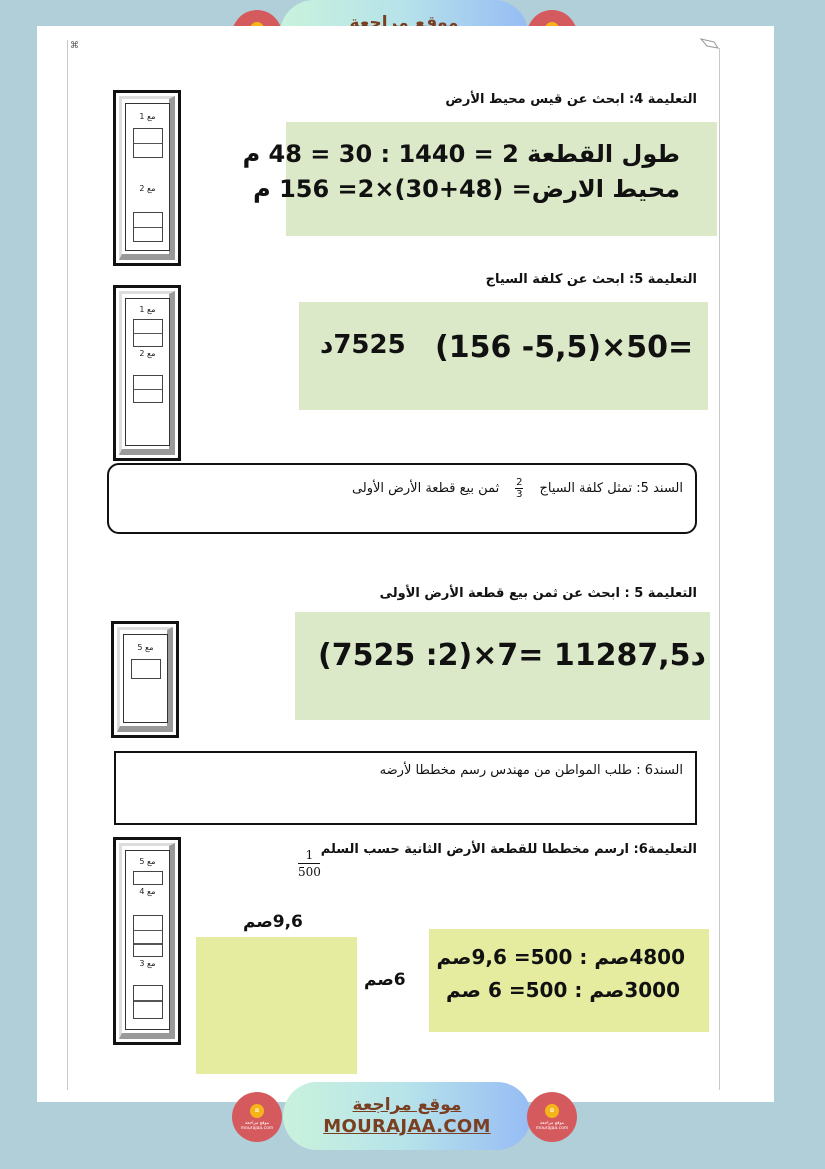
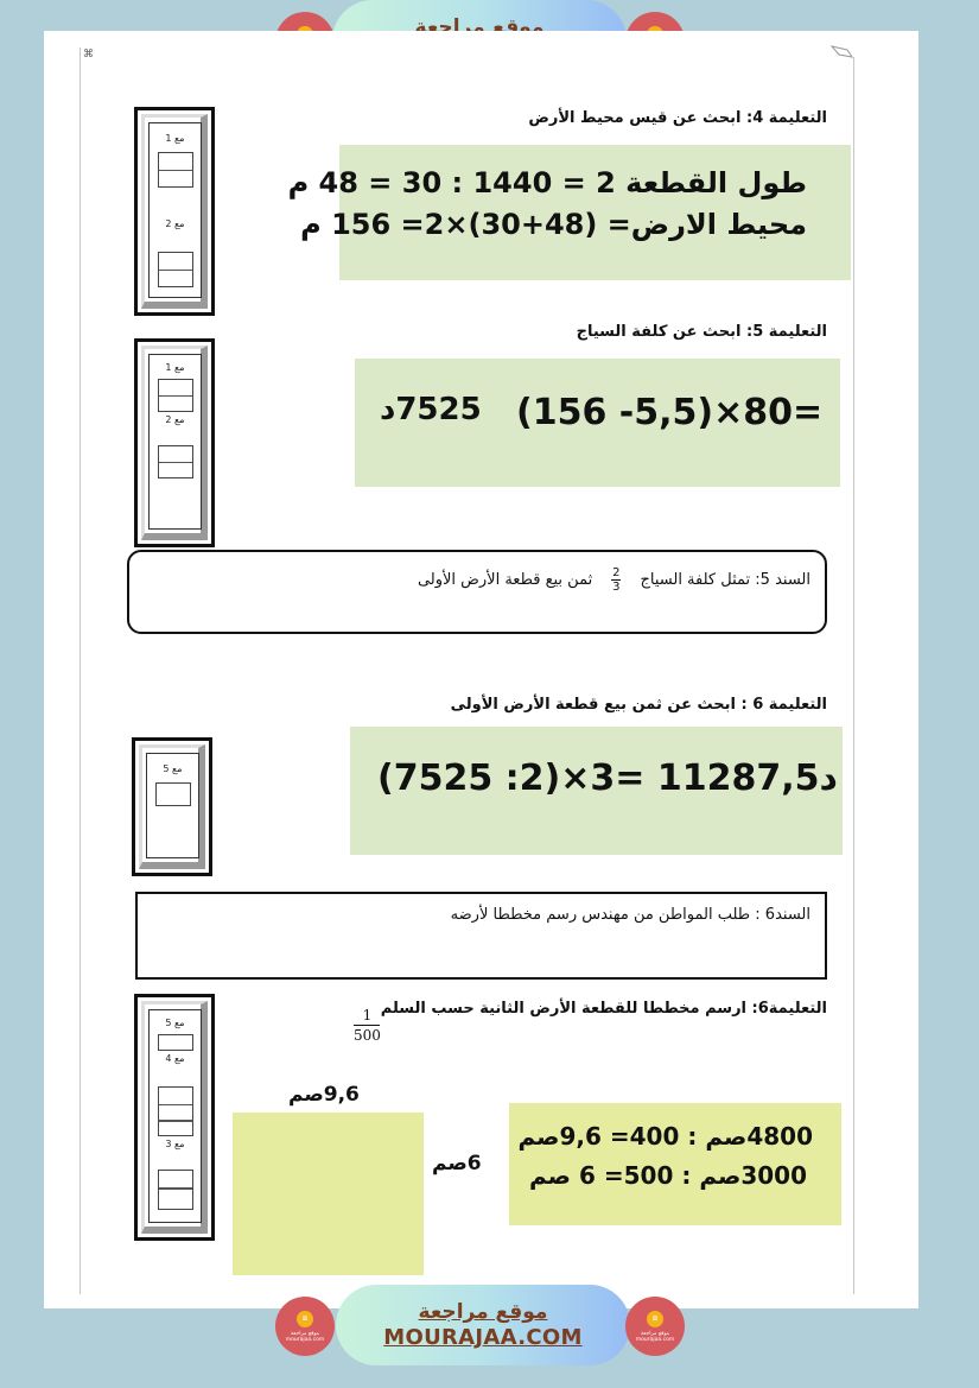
  موقع مراجعة
  ⌘
  مع 1
  مع 2
  التعليمة 4: ابحث عن قيس محيط الأرض
  طول القطعة 2 = 1440 : 30 = 48 م
  محيط الارض= (48+30)×2= 156 م
  مع 1
  مع 2
  التعليمة 5: ابحث عن كلفة السياج
- (156 -5,5)×50=
+ (156 -5,5)×80=
  7525د
  السند 5: تمثل كلفة السياج
  2
  3
  ثمن بيع قطعة الأرض الأولى
- التعليمة 5 : ابحث عن ثمن بيع قطعة الأرض الأولى
+ التعليمة 6 : ابحث عن ثمن بيع قطعة الأرض الأولى
  مع 5
- (7525 :2)×7= 11287,5د
+ (7525 :2)×3= 11287,5د
  السند6 : طلب المواطن من مهندس رسم مخططا لأرضه
  مع 5
  مع 4
  مع 3
  التعليمة6: ارسم مخططا للقطعة الأرض الثانية حسب السلم
  1
  500
  9,6صم
  6صم
- 4800صم : 500= 9,6صم
+ 4800صم : 400= 9,6صم
  3000صم : 500= 6 صم
  موقع مراجعة
  MOURAJAA.COM
